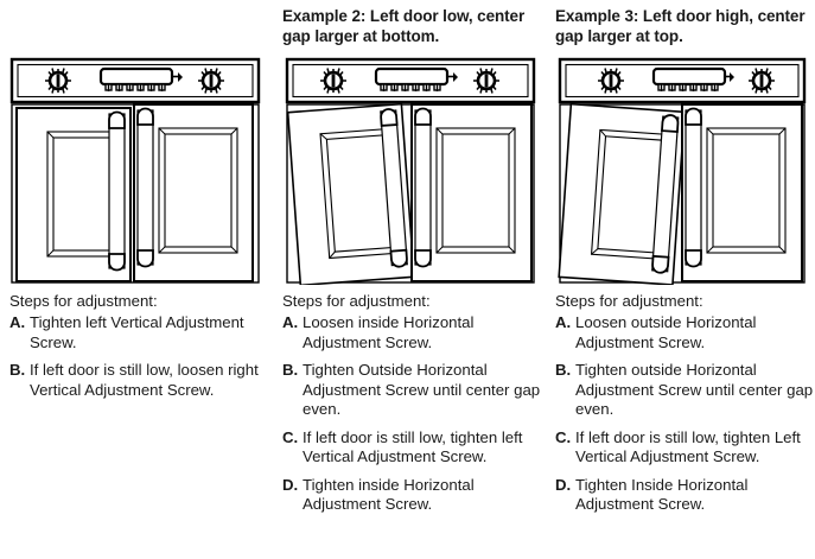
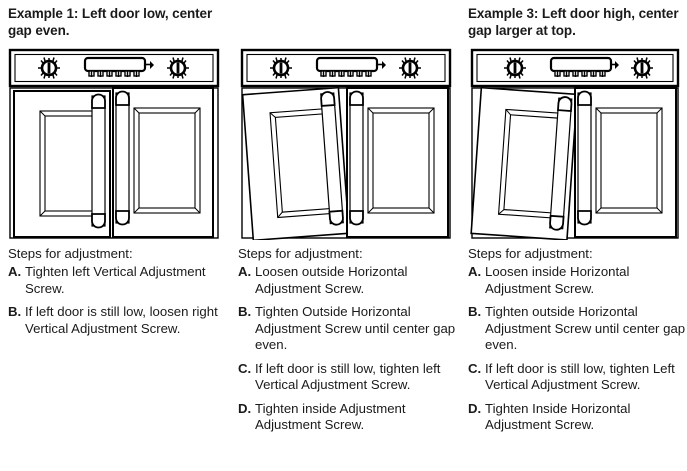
+ Example 1: Left door low, center gap even.
  Steps for adjustment:
  A.
  Tighten left Vertical Adjustment Screw.
  B.
  If left door is still low, loosen right Vertical Adjustment Screw.
- Example 2: Left door low, center gap larger at bottom.
  Steps for adjustment:
  A.
- Loosen inside Horizontal Adjustment Screw.
+ Loosen outside Horizontal Adjustment Screw.
  B.
  Tighten Outside Horizontal Adjustment Screw until center gap even.
  C.
  If left door is still low, tighten left Vertical Adjustment Screw.
  D.
- Tighten inside Horizontal Adjustment Screw.
+ Tighten inside Adjustment Adjustment Screw.
  Example 3: Left door high, center gap larger at top.
  Steps for adjustment:
  A.
- Loosen outside Horizontal Adjustment Screw.
+ Loosen inside Horizontal Adjustment Screw.
  B.
  Tighten outside Horizontal Adjustment Screw until center gap even.
  C.
  If left door is still low, tighten Left Vertical Adjustment Screw.
  D.
  Tighten Inside Horizontal Adjustment Screw.
